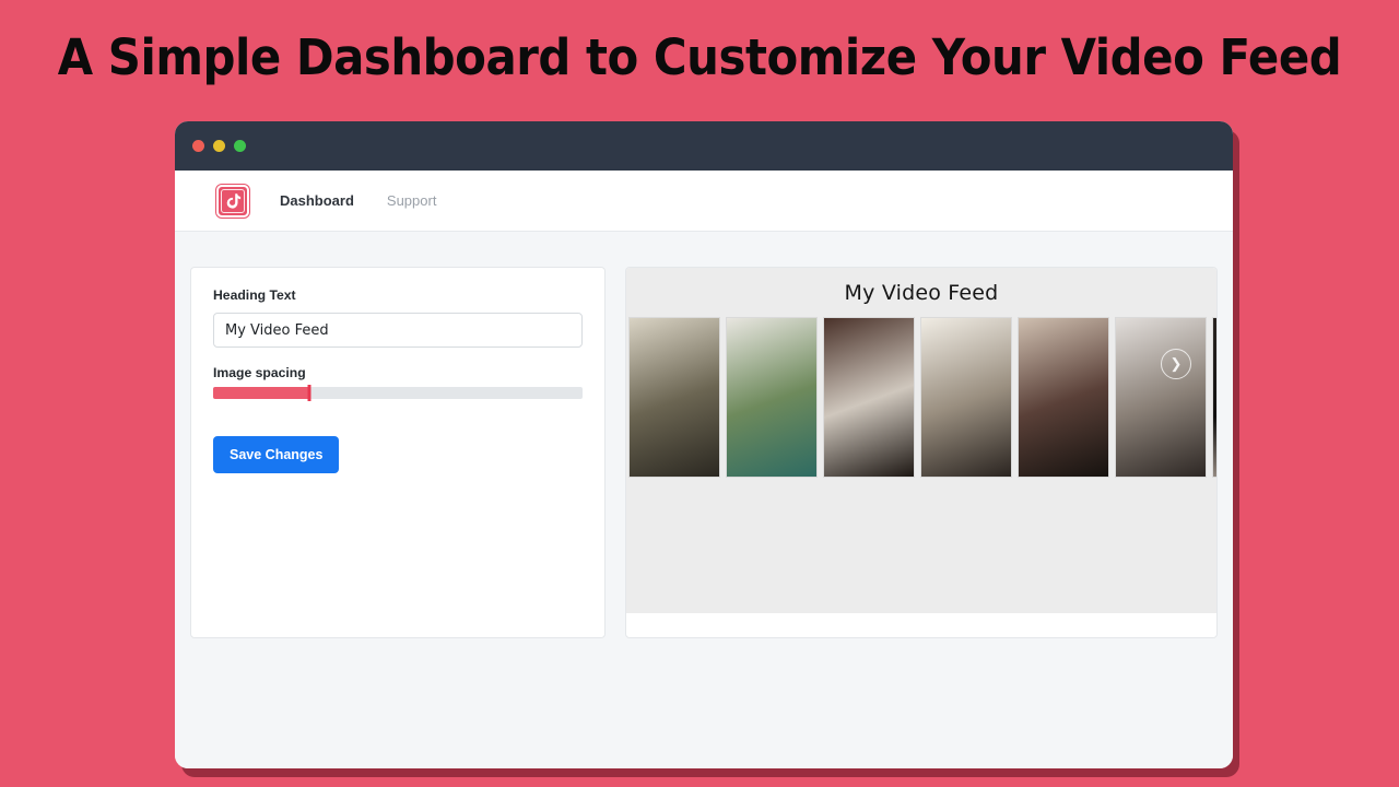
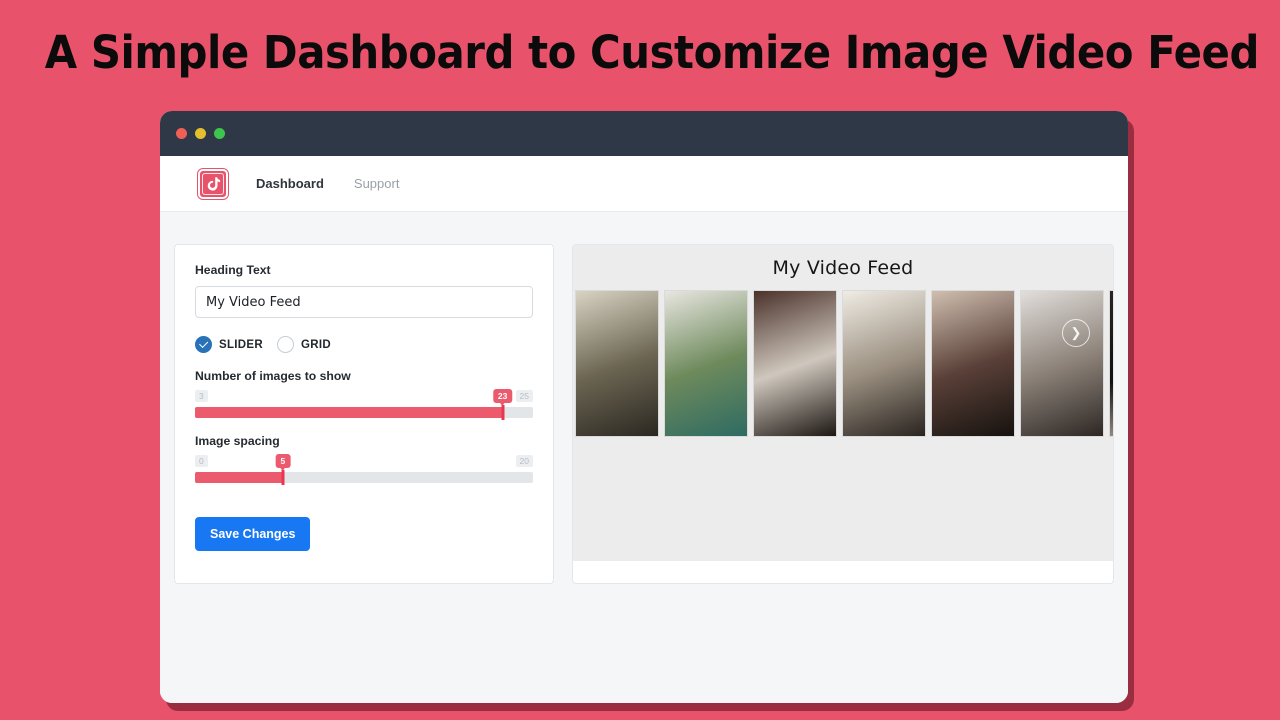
- A Simple Dashboard to Customize Your Video Feed
+ A Simple Dashboard to Customize Image Video Feed
  Dashboard
  Support
  Heading Text
  My Video Feed
+ SLIDER
+ GRID
+ Number of images to show
+ 3
+ 25
+ 23
  Image spacing
+ 0
+ 20
+ 5
  Save Changes
  My Video Feed
  ❯
